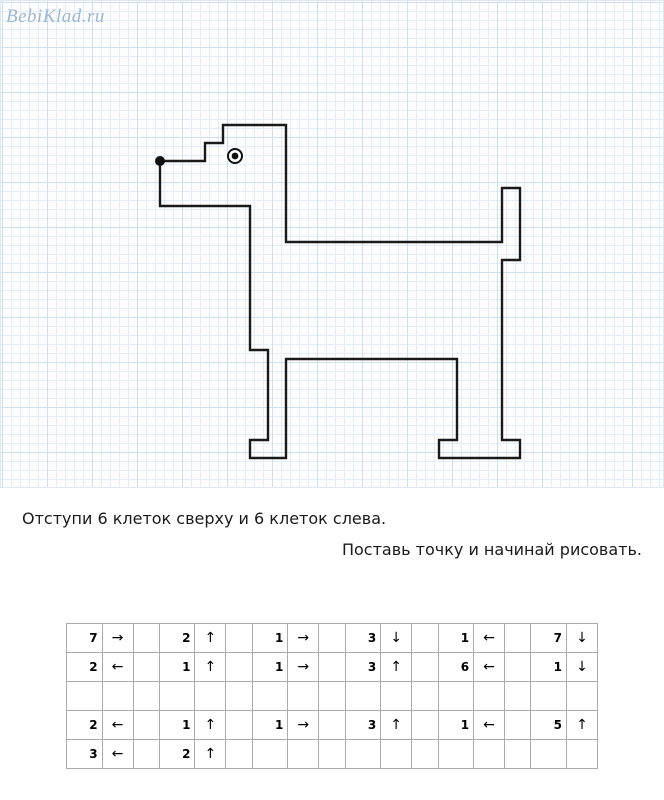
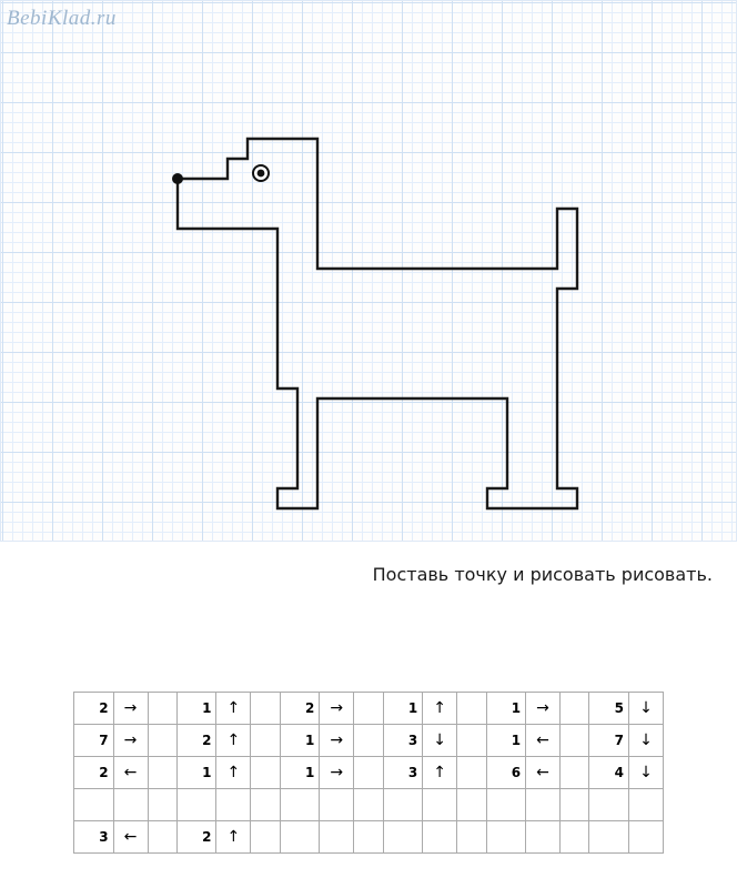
  BebiKlad.ru
- Отступи 6 клеток сверху и 6 клеток слева.
- Поставь точку и начинай рисовать.
+ Поставь точку и рисовать рисовать.
+ 2	→		1	↑		2	→		1	↑		1	→		5	↓
  7	→		2	↑		1	→		3	↓		1	←		7	↓
- 2	←		1	↑		1	→		3	↑		6	←		1	↓
+ 2	←		1	↑		1	→		3	↑		6	←		4	↓
- 2	←		1	↑		1	→		3	↑		1	←		5	↑
  3	←		2	↑
